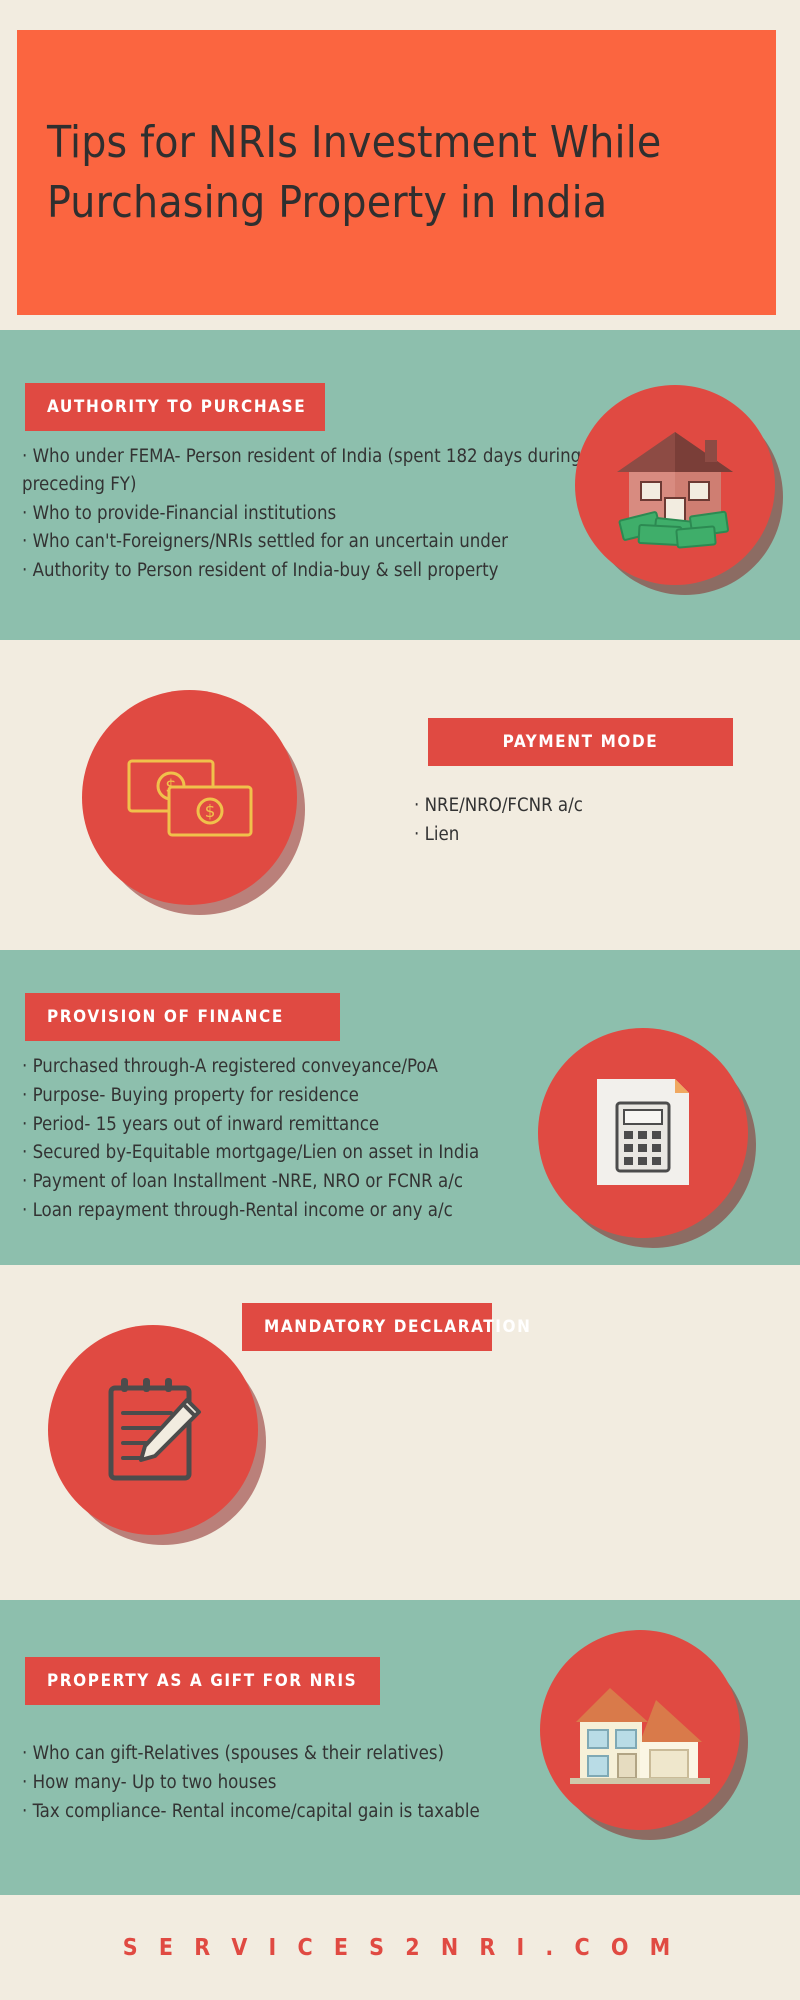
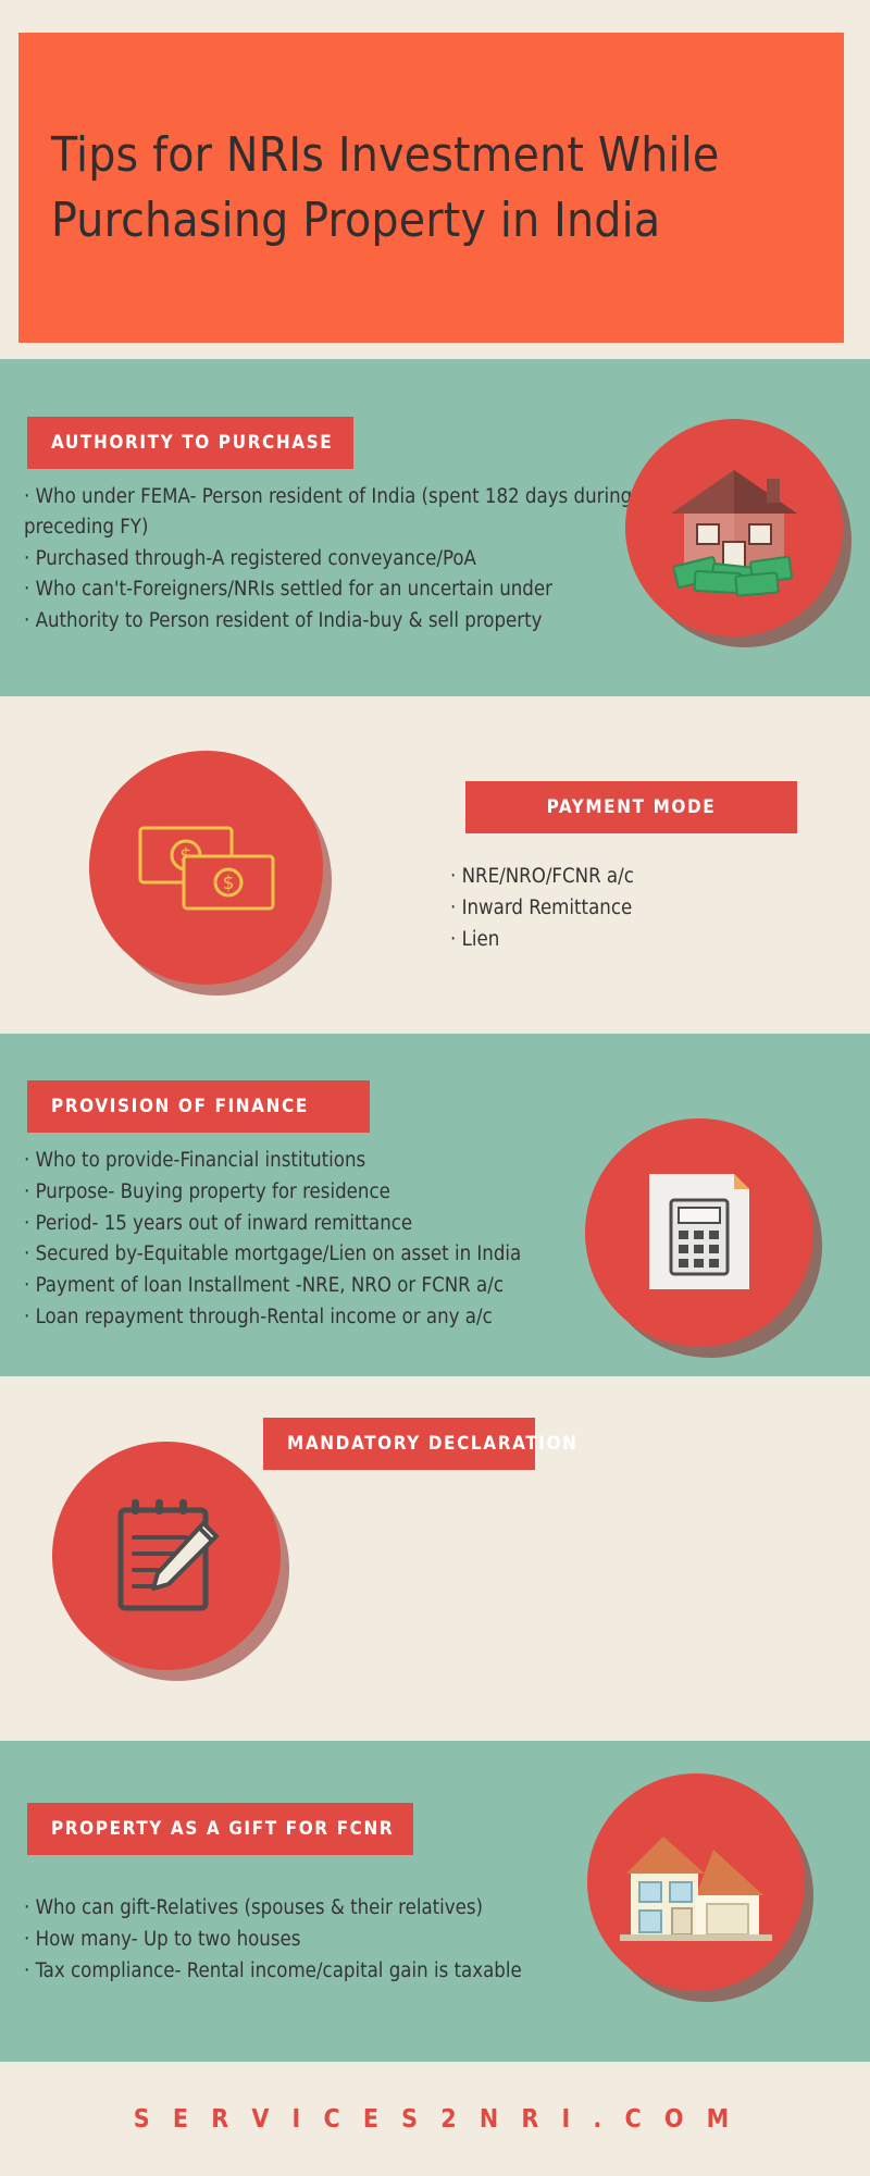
  Tips for NRIs Investment While Purchasing Property in India
  AUTHORITY TO PURCHASE
  Who under FEMA- Person resident of India (spent 182 days during preceding FY)
- Who to provide-Financial institutions
+ Purchased through-A registered conveyance/PoA
  Who can't-Foreigners/NRIs settled for an uncertain under
  Authority to Person resident of India-buy & sell property
  $
  PAYMENT MODE
  NRE/NRO/FCNR a/c
+ Inward Remittance
  Lien
  PROVISION OF FINANCE
- Purchased through-A registered conveyance/PoA
+ Who to provide-Financial institutions
  Purpose- Buying property for residence
  Period- 15 years out of inward remittance
  Secured by-Equitable mortgage/Lien on asset in India
  Payment of loan Installment -NRE, NRO or FCNR a/c
  Loan repayment through-Rental income or any a/c
  MANDATORY DECLARATION
- PROPERTY AS A GIFT FOR NRIS
+ PROPERTY AS A GIFT FOR FCNR
  Who can gift-Relatives (spouses & their relatives)
  How many- Up to two houses
  Tax compliance- Rental income/capital gain is taxable
  S E R V I C E S 2 N R I . C O M
